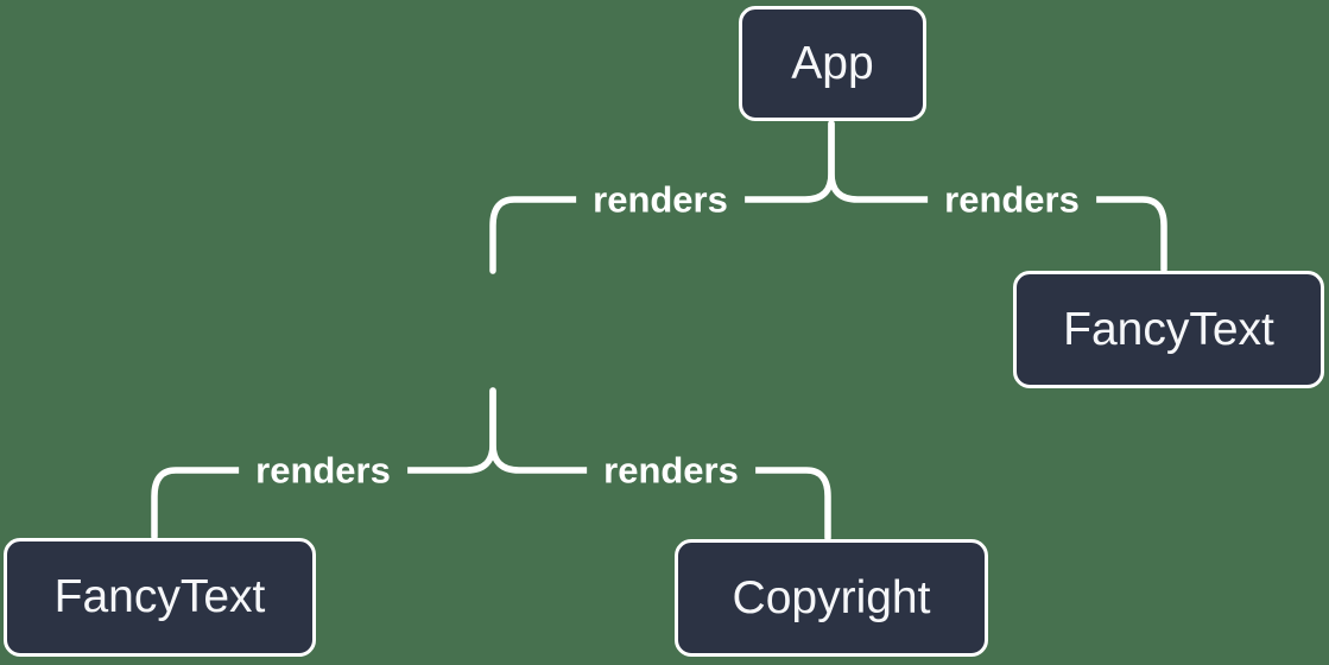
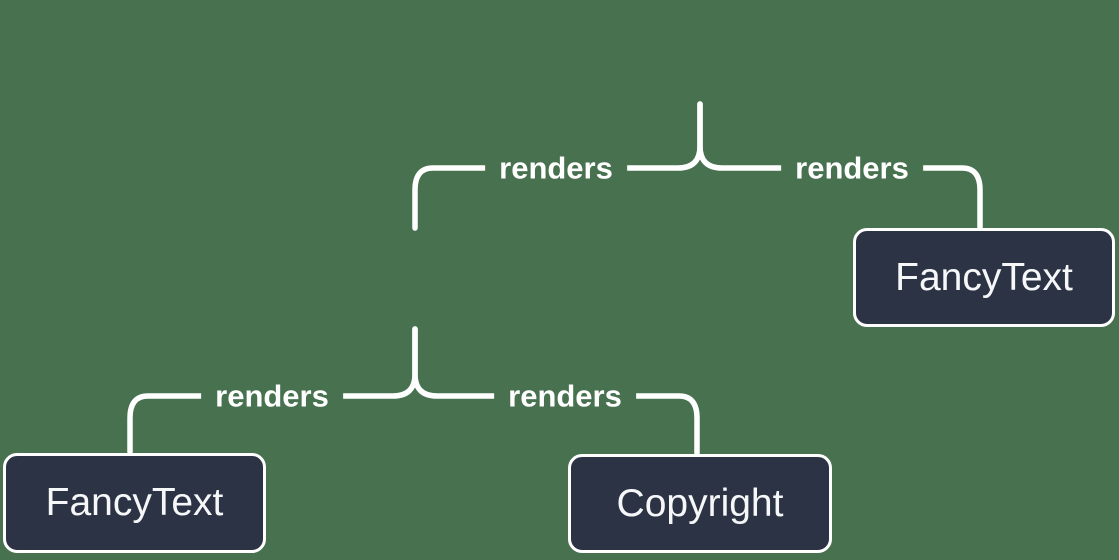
- App
  FancyText
  FancyText
  Copyright
  renders
  renders
  renders
  renders
